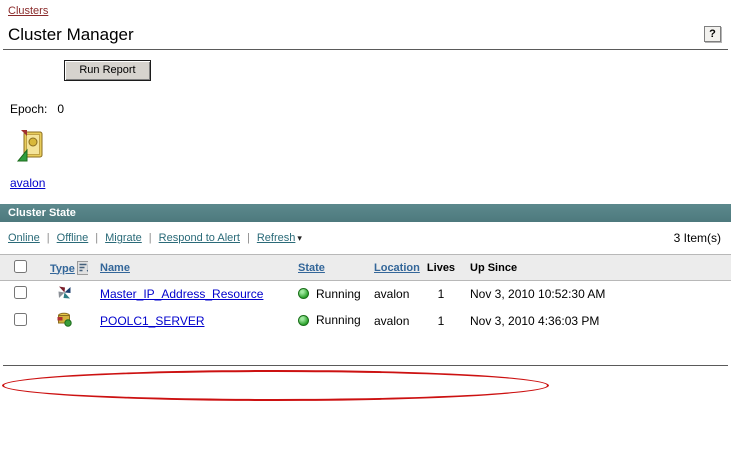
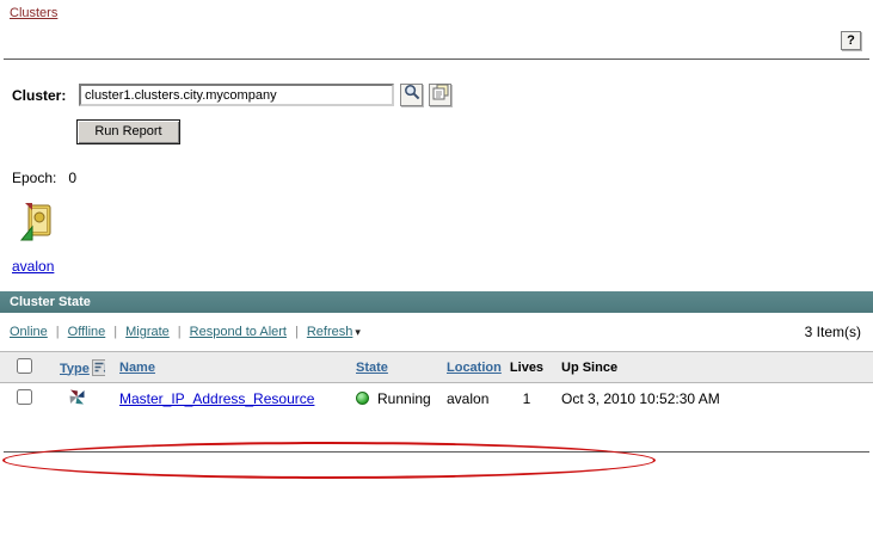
  Clusters
- Cluster Manager
  ?
+ Cluster:
+ cluster1.clusters.city.mycompany
  Run Report
  Epoch: 0
  avalon
  Cluster State
  Online
  |
  Offline
  |
  Migrate
  |
  Respond to Alert
  |
  Refresh
  ▾
  3 Item(s)
  	Type	Name	State	Location	Lives	Up Since
- 		Master_IP_Address_Resource	Running	avalon	1	Nov 3, 2010 10:52:30 AM
+ 		Master_IP_Address_Resource	Running	avalon	1	Oct 3, 2010 10:52:30 AM
- 		POOLC1_SERVER	Running	avalon	1	Nov 3, 2010 4:36:03 PM
